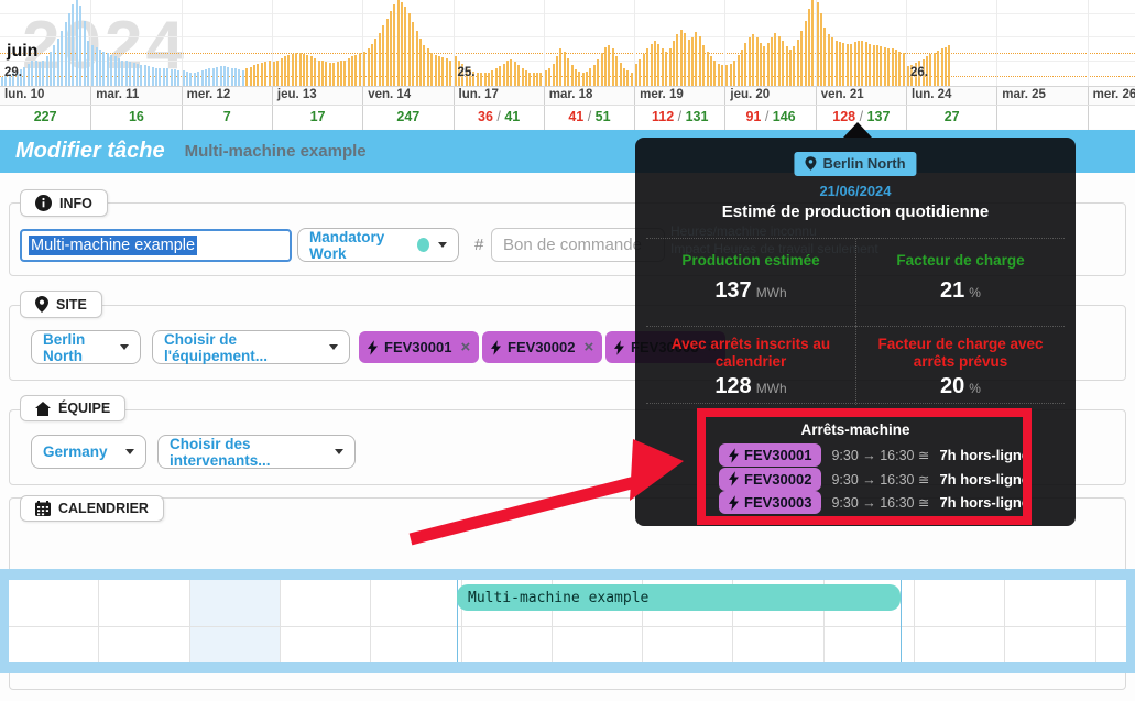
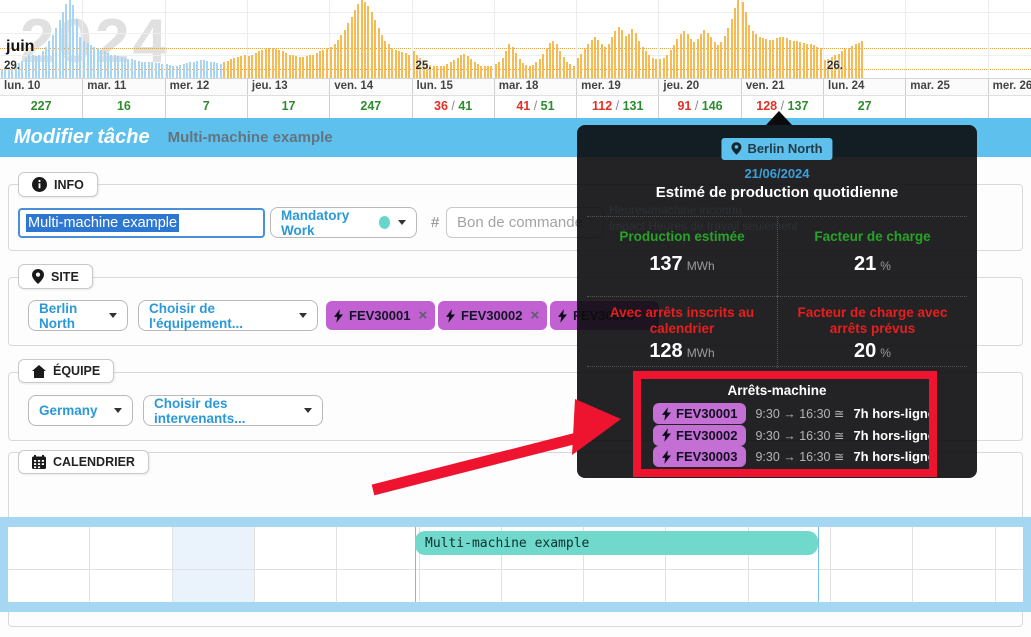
  224
  juin
  lun. 10
  mar. 11
  mer. 12
  jeu. 13
  ven. 14
- lun. 17
+ lun. 15
  mar. 18
  mer. 19
  jeu. 20
  ven. 21
  lun. 24
  mar. 25
  mer. 26
  227
  16
  7
  17
  247
  36 / 41
  41 / 51
  112 / 131
  91 / 146
  128 / 137
  27
  29.
  25.
  26.
  Modifier tâche
  Multi-machine example
  INFO
  Multi-machine example
  Mandatory Work
  #
  Bon de command
  SITE
  Berlin North
  Choisir de l'équipement...
  FEV30001
  ×
  FEV30002
  ×
  ÉQUIPE
  Germany
  Choisir des intervenants...
  CALENDRIER
  Multi-machine example
  Berlin North
  21/06/2024
  Estimé de production quotidienne
  Heures/machine inconnu
  Impact Heures de travail seulement
  Production estimée
  137 MWh
  Facteur de charge
  21 %
  Avec arrêts inscrits au calendrier
  128 MWh
  Facteur de charge avec arrêts prévus
  20 %
  Arrêts-machine
  FEV30001
  9:30 → 16:30 ≅
  7h hors-ligne
  FEV30002
  9:30 → 16:30 ≅
  7h hors-ligne
  FEV30003
  9:30 → 16:30 ≅
  7h hors-ligne
